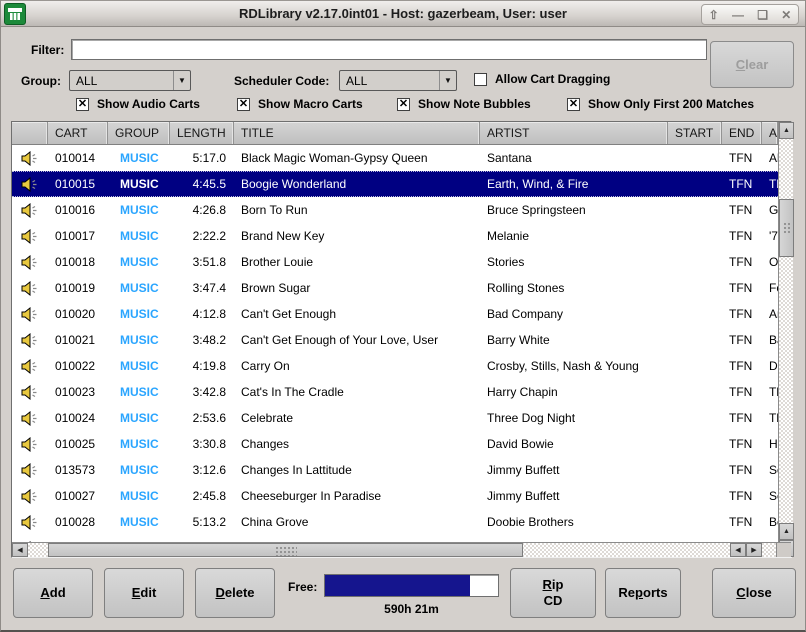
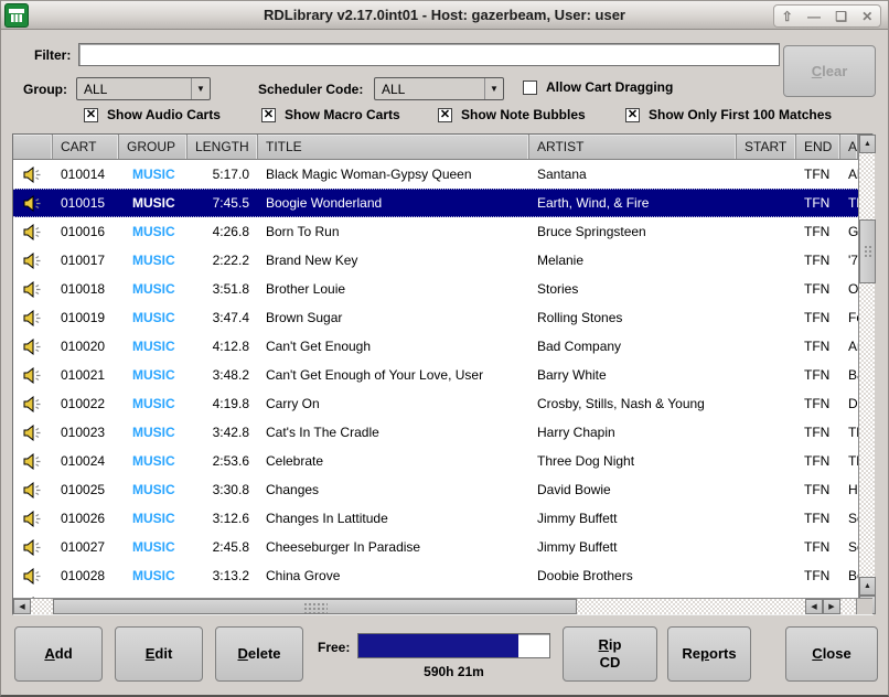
  RDLibrary v2.17.0int01 - Host: gazerbeam, User: user
  ⇧
  —
  ❑
  ✕
  Filter:
  Clear
  Group:
  ALL
  ▼
  Scheduler Code:
  ALL
  ▼
  Allow Cart Dragging
  ✕
  Show Audio Carts
  ✕
  Show Macro Carts
  ✕
  Show Note Bubbles
  ✕
- Show Only First 200 Matches
+ Show Only First 100 Matches
  CART
  GROUP
  LENGTH
  TITLE
  ARTIST
  START
  END
  010014
  MUSIC
  5:17.0
  Black Magic Woman-Gypsy Queen
  Santana
  TFN
  010015
  MUSIC
- 4:45.5
+ 7:45.5
  Boogie Wonderland
  Earth, Wind, & Fire
  TFN
  010016
  MUSIC
  4:26.8
  Born To Run
  Bruce Springsteen
  TFN
  G
  010017
  MUSIC
  2:22.2
  Brand New Key
  Melanie
  TFN
  '7
  010018
  MUSIC
  3:51.8
  Brother Louie
  Stories
  TFN
  O
  010019
  MUSIC
  3:47.4
  Brown Sugar
  Rolling Stones
  TFN
  010020
  MUSIC
  4:12.8
  Can't Get Enough
  Bad Company
  TFN
  010021
  MUSIC
  3:48.2
  Can't Get Enough of Your Love, User
  Barry White
  TFN
  010022
  MUSIC
  4:19.8
  Carry On
  Crosby, Stills, Nash & Young
  TFN
  010023
  MUSIC
  3:42.8
  Cat's In The Cradle
  Harry Chapin
  TFN
  010024
  MUSIC
  2:53.6
  Celebrate
  Three Dog Night
  TFN
  010025
  MUSIC
  3:30.8
  Changes
  David Bowie
  TFN
  H
- 013573
+ 010026
  MUSIC
  3:12.6
  Changes In Lattitude
  Jimmy Buffett
  TFN
  010027
  MUSIC
  2:45.8
  Cheeseburger In Paradise
  Jimmy Buffett
  TFN
  010028
  MUSIC
- 5:13.2
+ 3:13.2
  China Grove
  Doobie Brothers
  TFN
  Add
  Edit
  Delete
  Free:
  590h 21m
  Rip
  CD
  Reports
  Close
